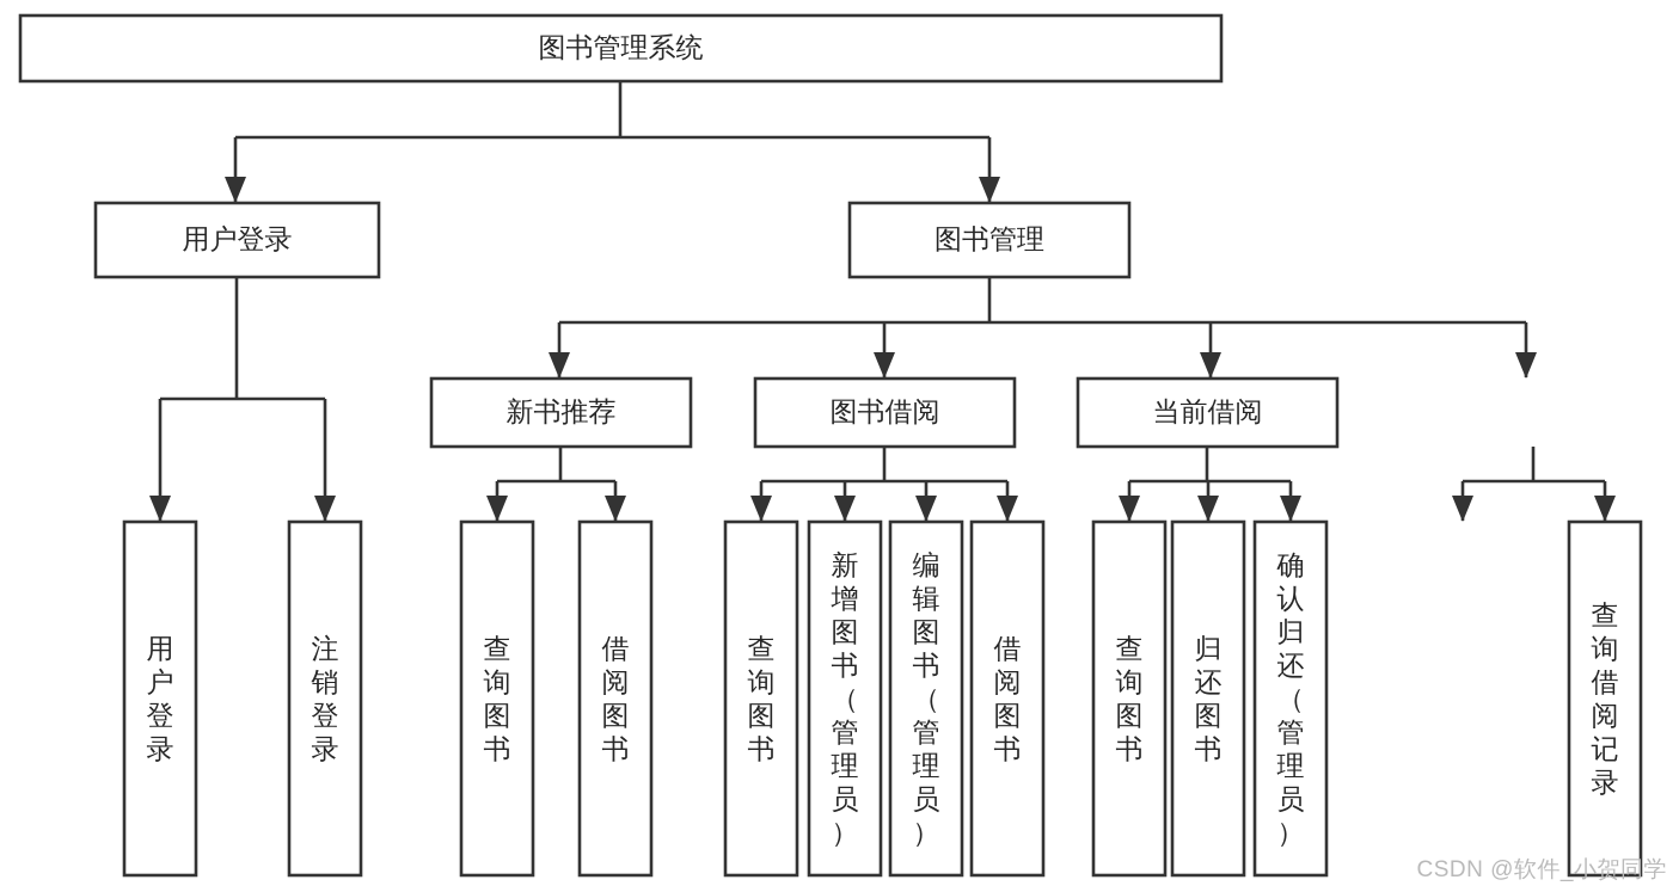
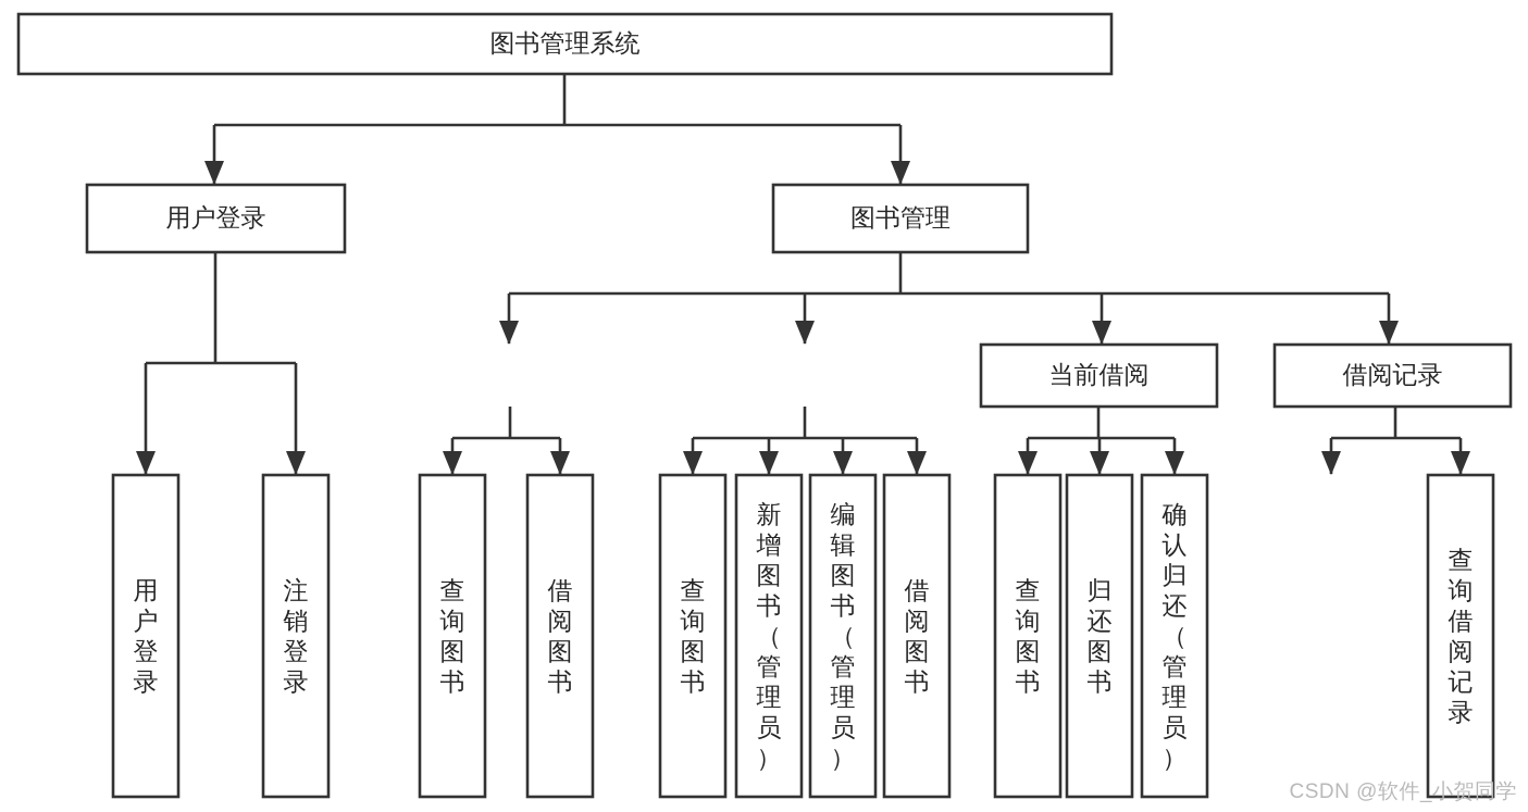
  图书管理系统
  用户登录
  图书管理
- 新书推荐
- 图书借阅
  当前借阅
+ 借阅记录
  用户登录
  注销登录
  查询图书
  借阅图书
  查询图书
  新增图书（管理员）
  编辑图书（管理员）
  借阅图书
  查询图书
  归还图书
  确认归还（管理员）
  查询借阅记录
  CSDN @软件_小贺同学
